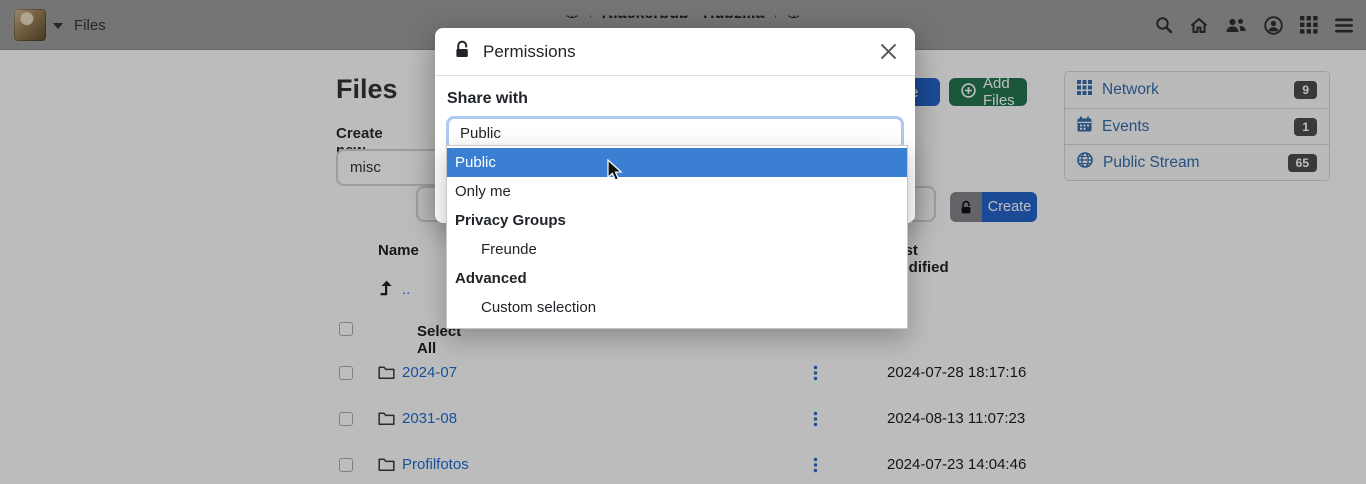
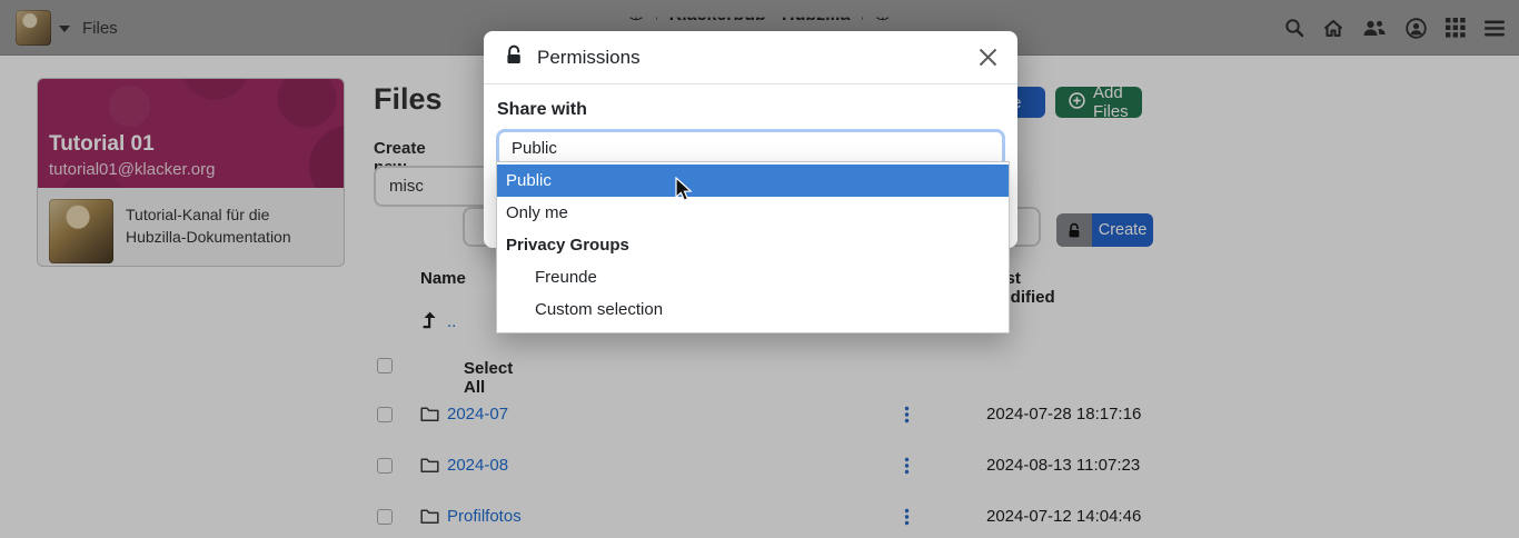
  Files
+ Tutorial 01
+ tutorial01@klacker.org
+ Tutorial-Kanal für die Hubzilla-Dokumentation
  Files
  Add Files
  misc
  Create
  Name
  ..
  Select All
  2024-07
  2024-07-28 18:17:16
- 2031-08
+ 2024-08
  2024-08-13 11:07:23
  Profilfotos
- 2024-07-23 14:04:46
+ 2024-07-12 14:04:46
- Network
- 9
- Events
- 1
- Public Stream
- 65
  Permissions
  Share with
  Public
  Public
  Only me
  Privacy Groups
  Freunde
- Advanced
  Custom selection
